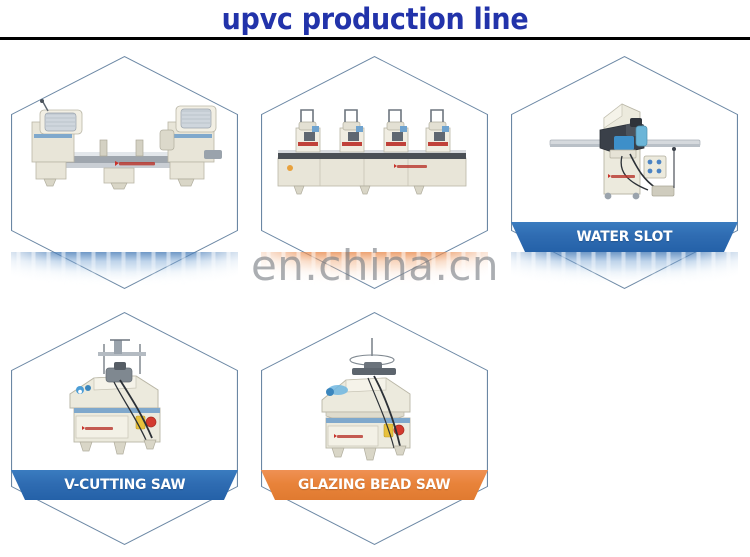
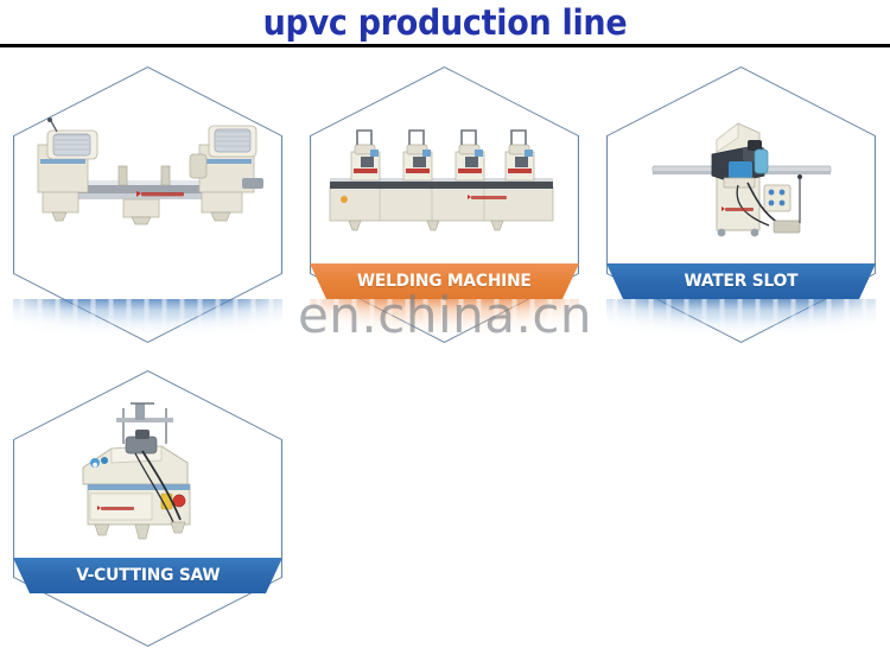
  upvc production line
+ WELDING MACHINE
  WATER SLOT
  V-CUTTING SAW
- GLAZING BEAD SAW
  en.china.cn
